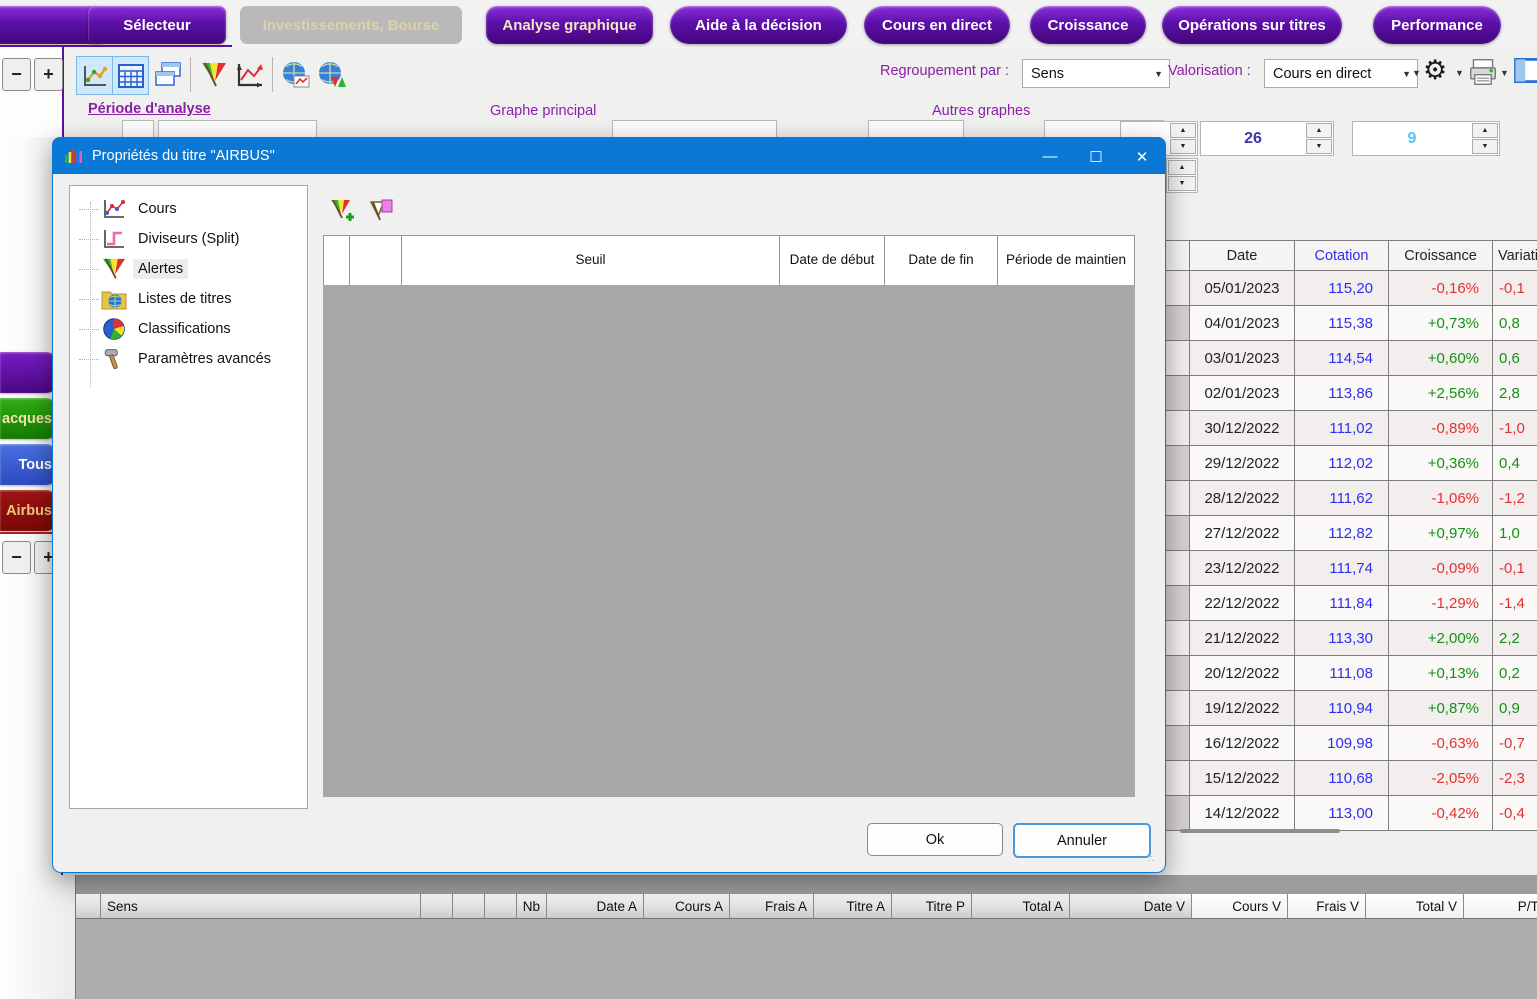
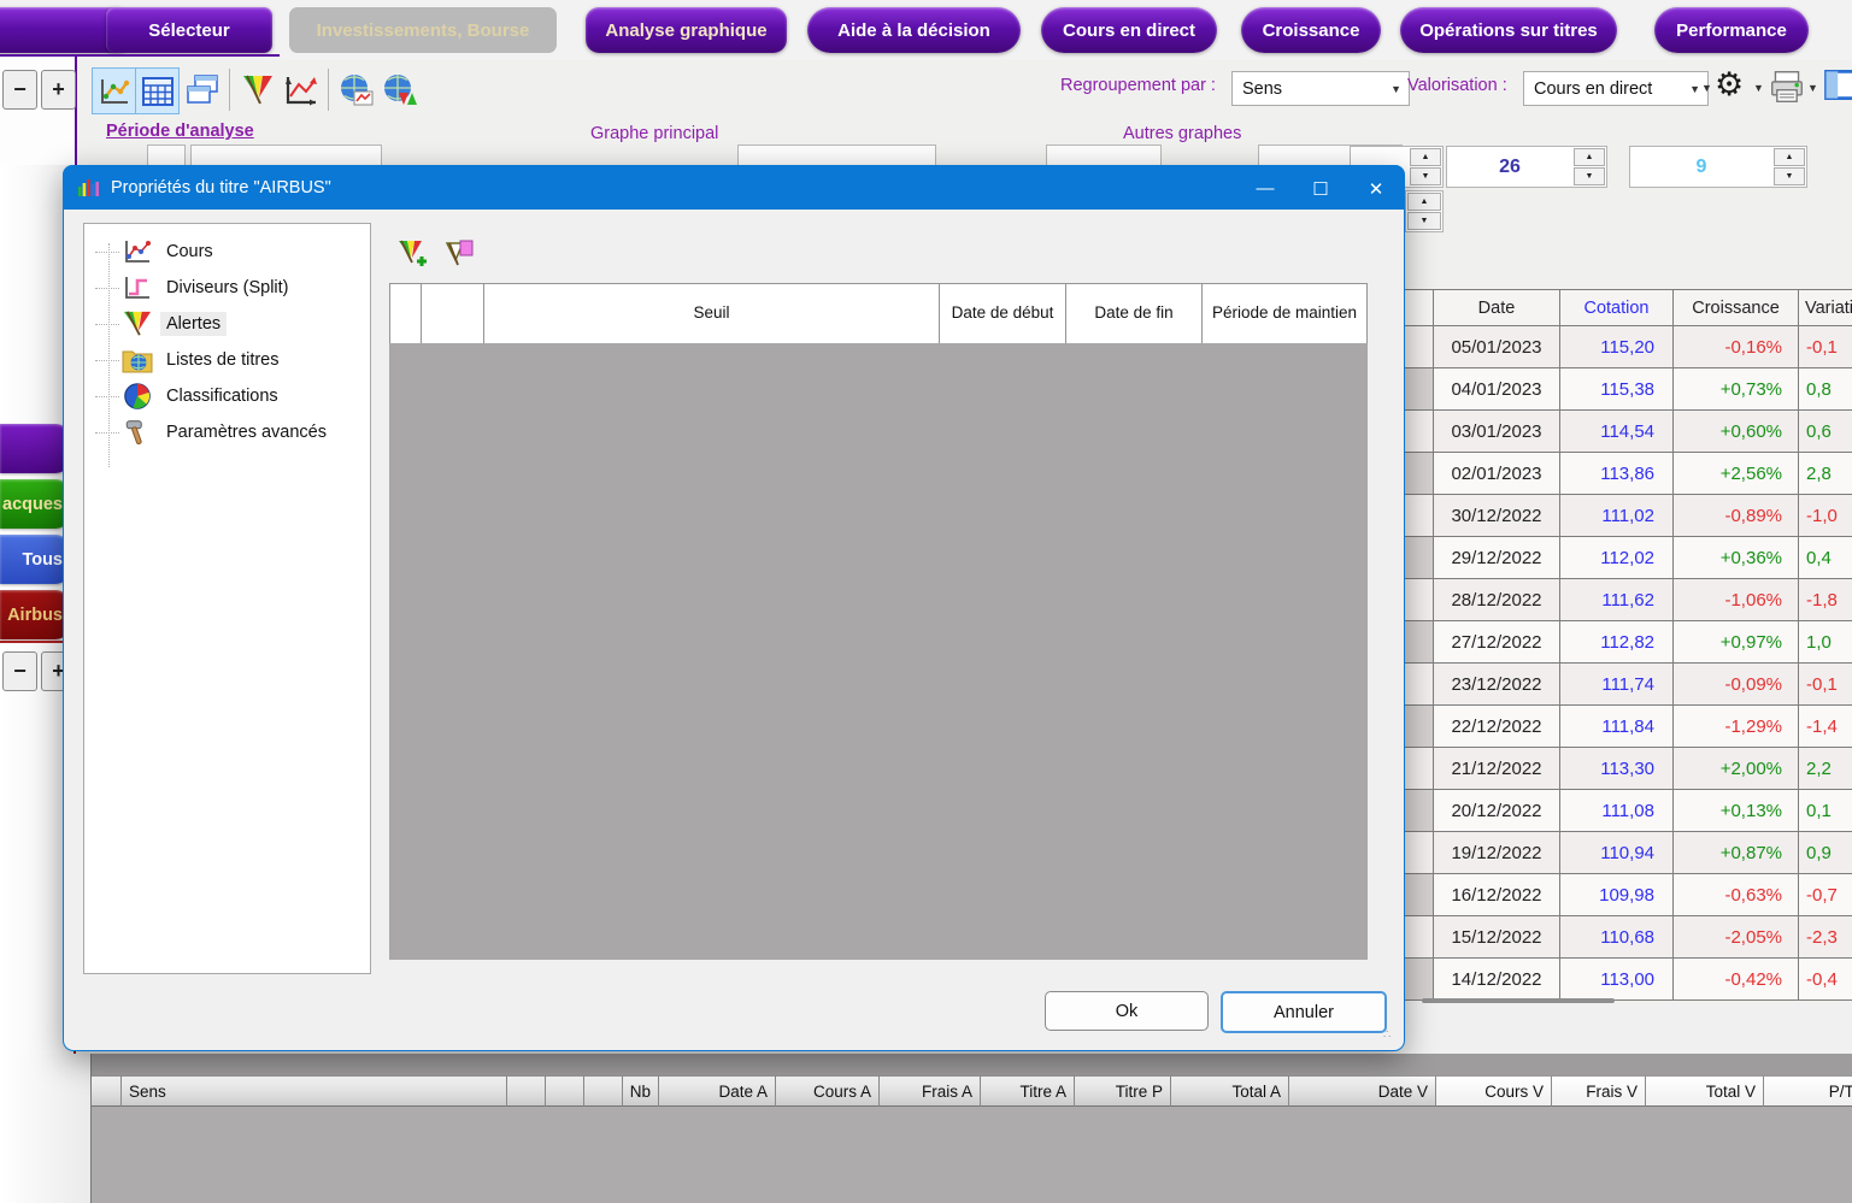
  Sélecteur
  Investissements, Bourse
  Analyse graphique
  Aide à la décision
  Cours en direct
  Croissance
  Opérations sur titres
  Performance
  −
  +
  Regroupement par :
  Sens
  ▼
  Valorisation :
  Cours en direct
  ▼
  ▼
  ⚙
  ▼
  ▼
  Période d'analyse
  Graphe principal
  Autres graphes
  26
  9
  acques
  Tous
  Airbus
  −
  +
  Date
  Cotation
  Croissance
  Variati
  05/01/2023
  115,20
  -0,16%
  -0,1
  04/01/2023
  115,38
  +0,73%
  0,8
  03/01/2023
  114,54
  +0,60%
  0,6
  02/01/2023
  113,86
  +2,56%
  2,8
  30/12/2022
  111,02
  -0,89%
  -1,0
  29/12/2022
  112,02
  +0,36%
  0,4
  28/12/2022
  111,62
  -1,06%
- -1,2
+ -1,8
  27/12/2022
  112,82
  +0,97%
  1,0
  23/12/2022
  111,74
  -0,09%
  -0,1
  22/12/2022
  111,84
  -1,29%
  -1,4
  21/12/2022
  113,30
  +2,00%
  2,2
  20/12/2022
  111,08
  +0,13%
- 0,2
+ 0,1
  19/12/2022
  110,94
  +0,87%
  0,9
  16/12/2022
  109,98
  -0,63%
  -0,7
  15/12/2022
  110,68
  -2,05%
  -2,3
  14/12/2022
  113,00
  -0,42%
  -0,4
  Sens
  Nb
  Date A
  Cours A
  Frais A
  Titre A
  Titre P
  Total A
  Date V
  Cours V
  Frais V
  Total V
  Propriétés du titre "AIRBUS"
  —
  ☐
  ✕
  Cours
  Diviseurs (Split)
  Alertes
  Listes de titres
  Classifications
  Paramètres avancés
  Seuil
  Date de début
  Date de fin
  Période de maintien
  Ok
  Annuler
  ∴
